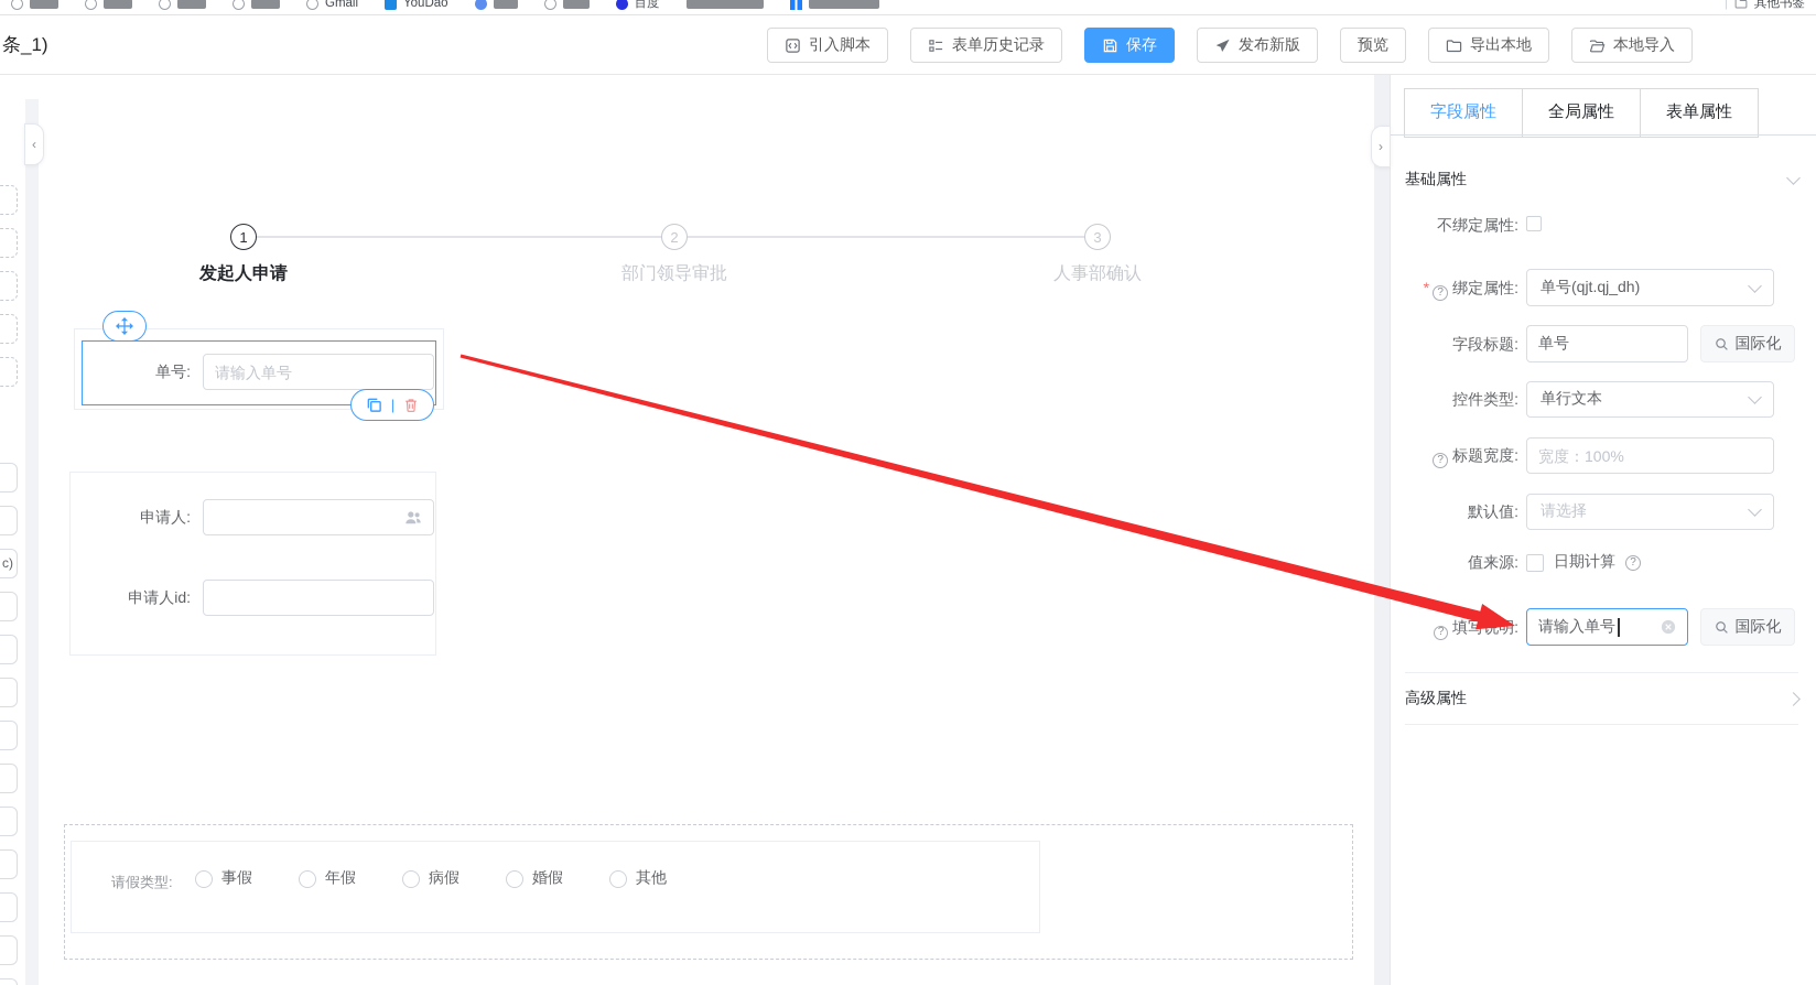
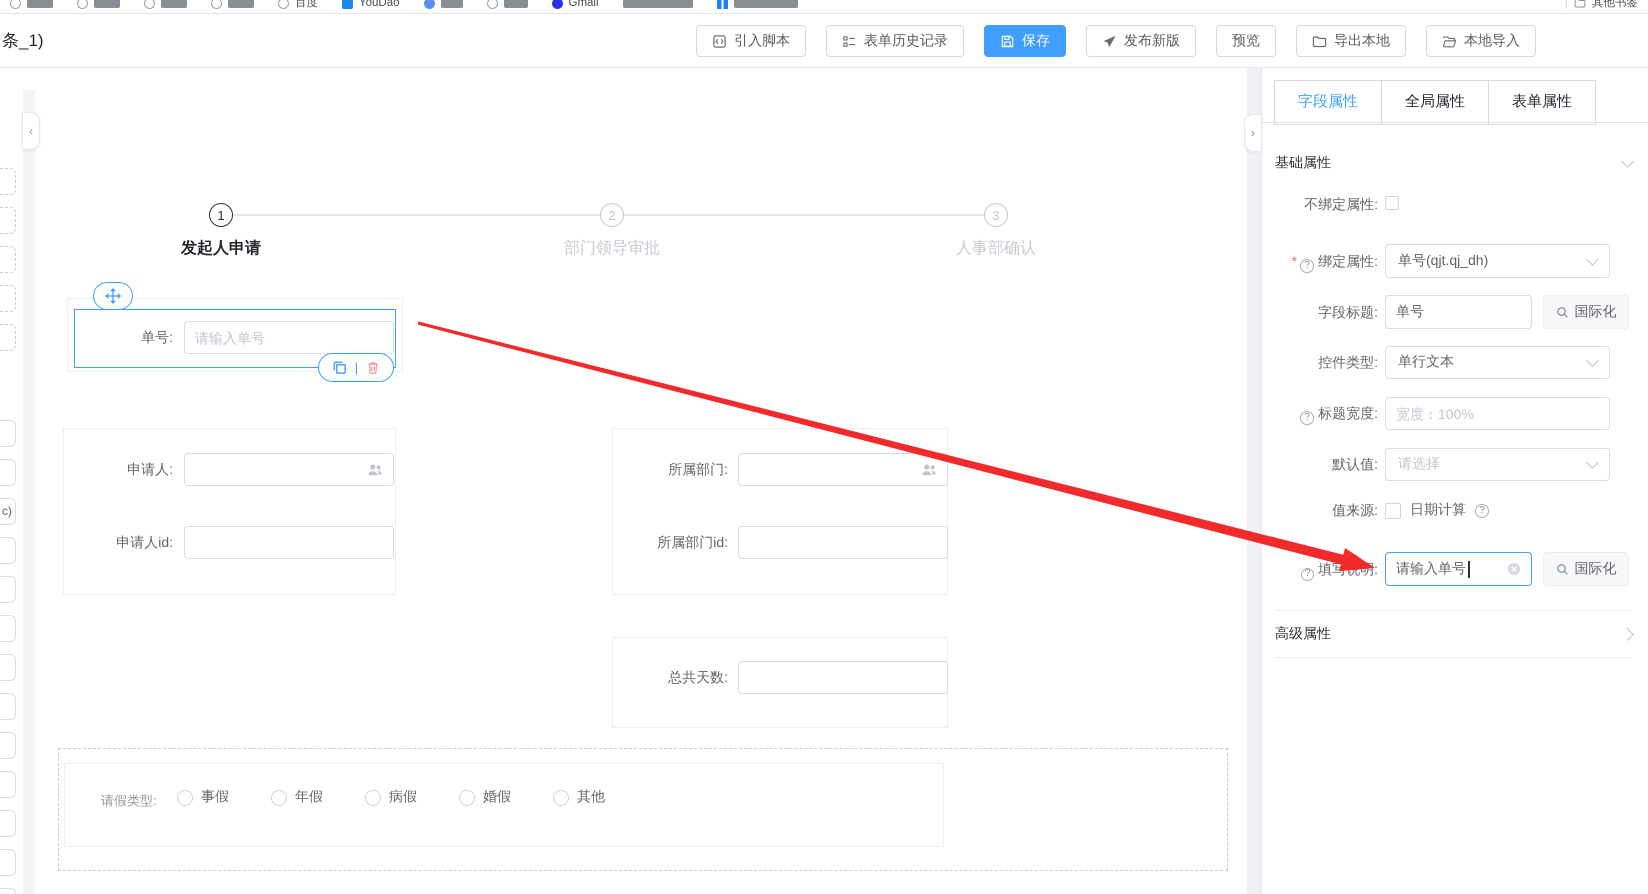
- Gmail
+ 百度
  YouDao
- 百度
+ Gmail
  |
  其他书签
  条_1)
  引入脚本
  表单历史记录
  保存
  发布新版
  预览
  导出本地
  本地导入
  c)
  ‹
  1
  2
  3
  发起人申请
  部门领导审批
  人事部确认
  单号:
  请输入单号
  |
  申请人:
  申请人id:
+ 所属部门:
+ 所属部门id:
+ 总共天数:
  请假类型:
  事假
  年假
  病假
  婚假
  其他
  ›
  字段属性
  全局属性
  表单属性
  基础属性
  不绑定属性:
  * ? 绑定属性:
  单号(qjt.qj_dh)
  字段标题:
  单号
  国际化
  控件类型:
  单行文本
  ? 标题宽度:
  宽度：100%
  默认值:
  请选择
  值来源:
  日期计算
  ?
  ? 填写明:
  请输入单号
  国际化
  高级属性
